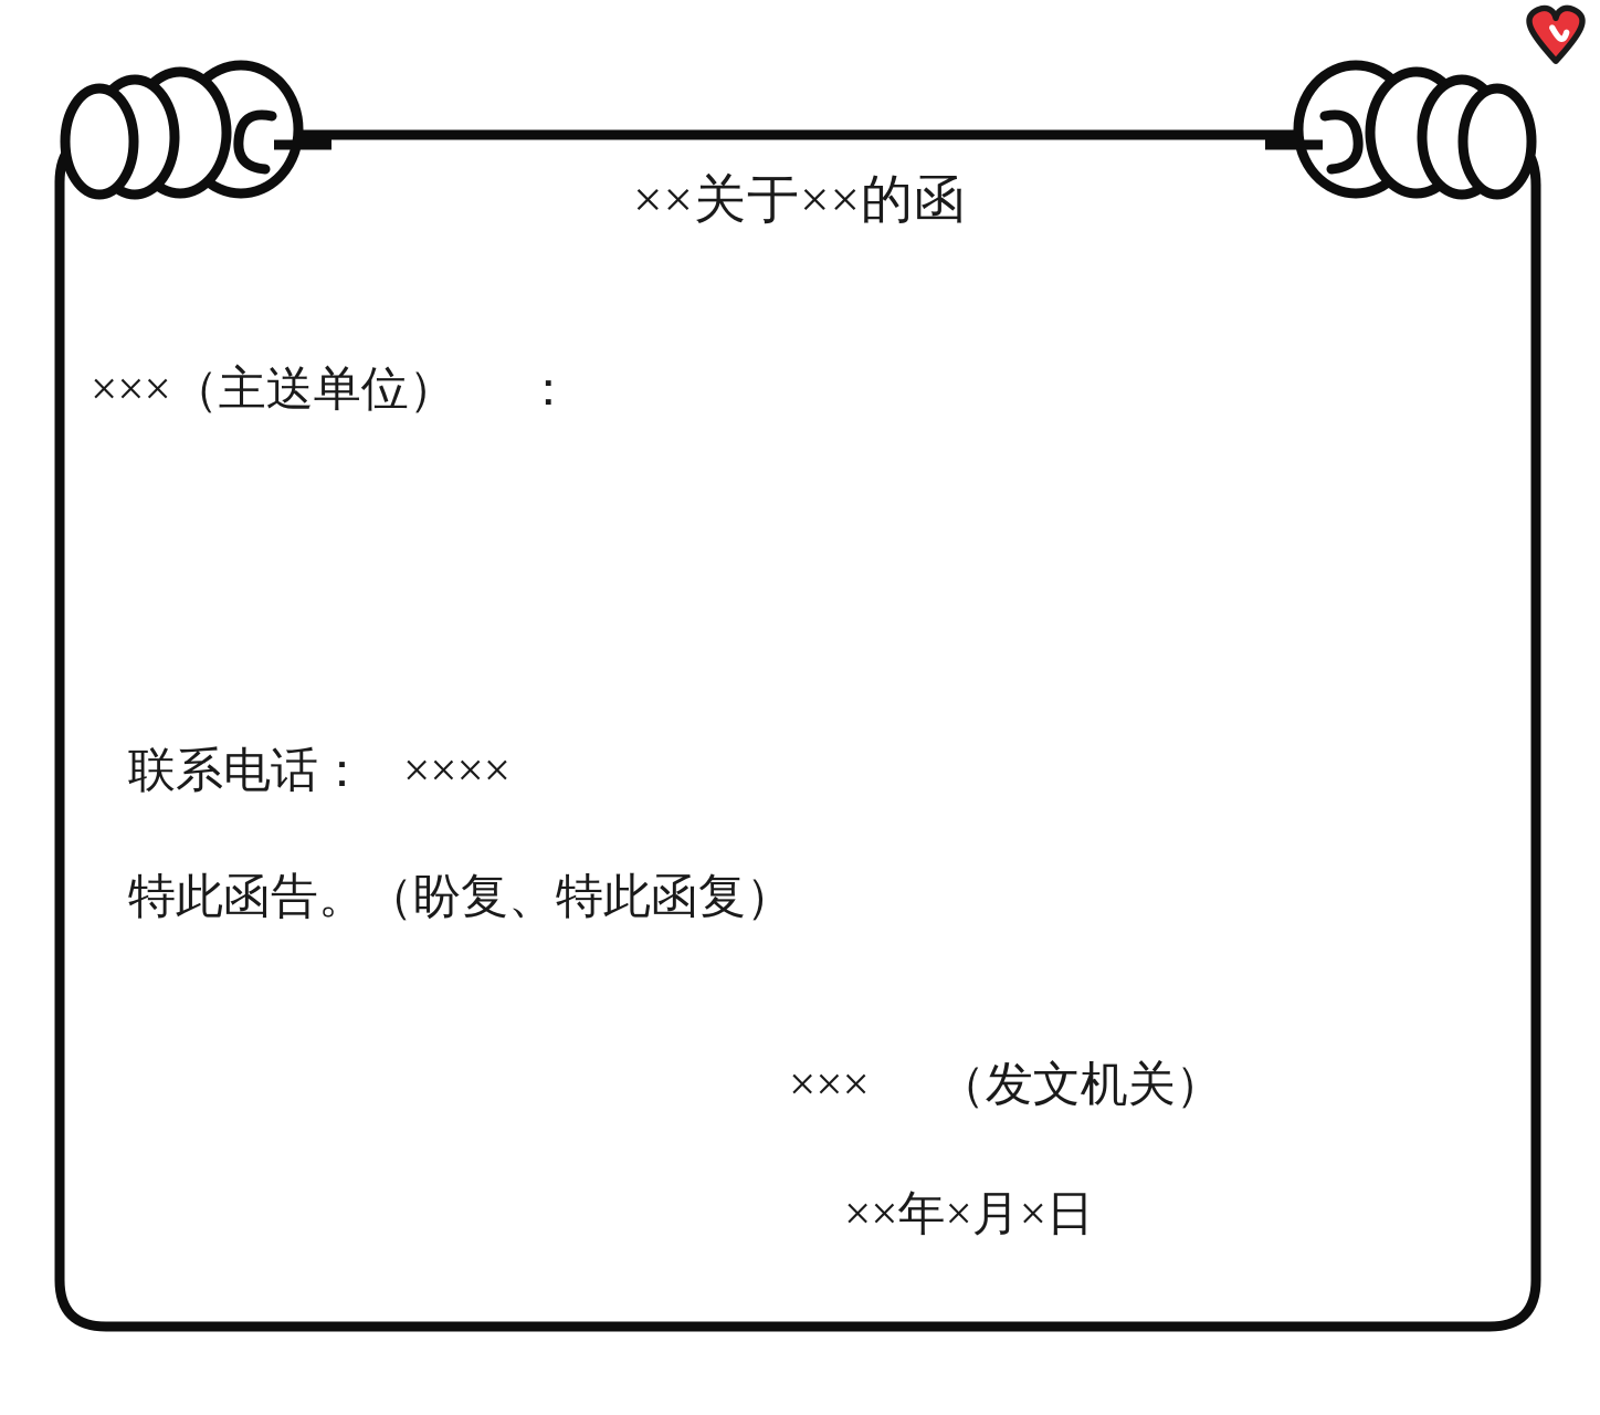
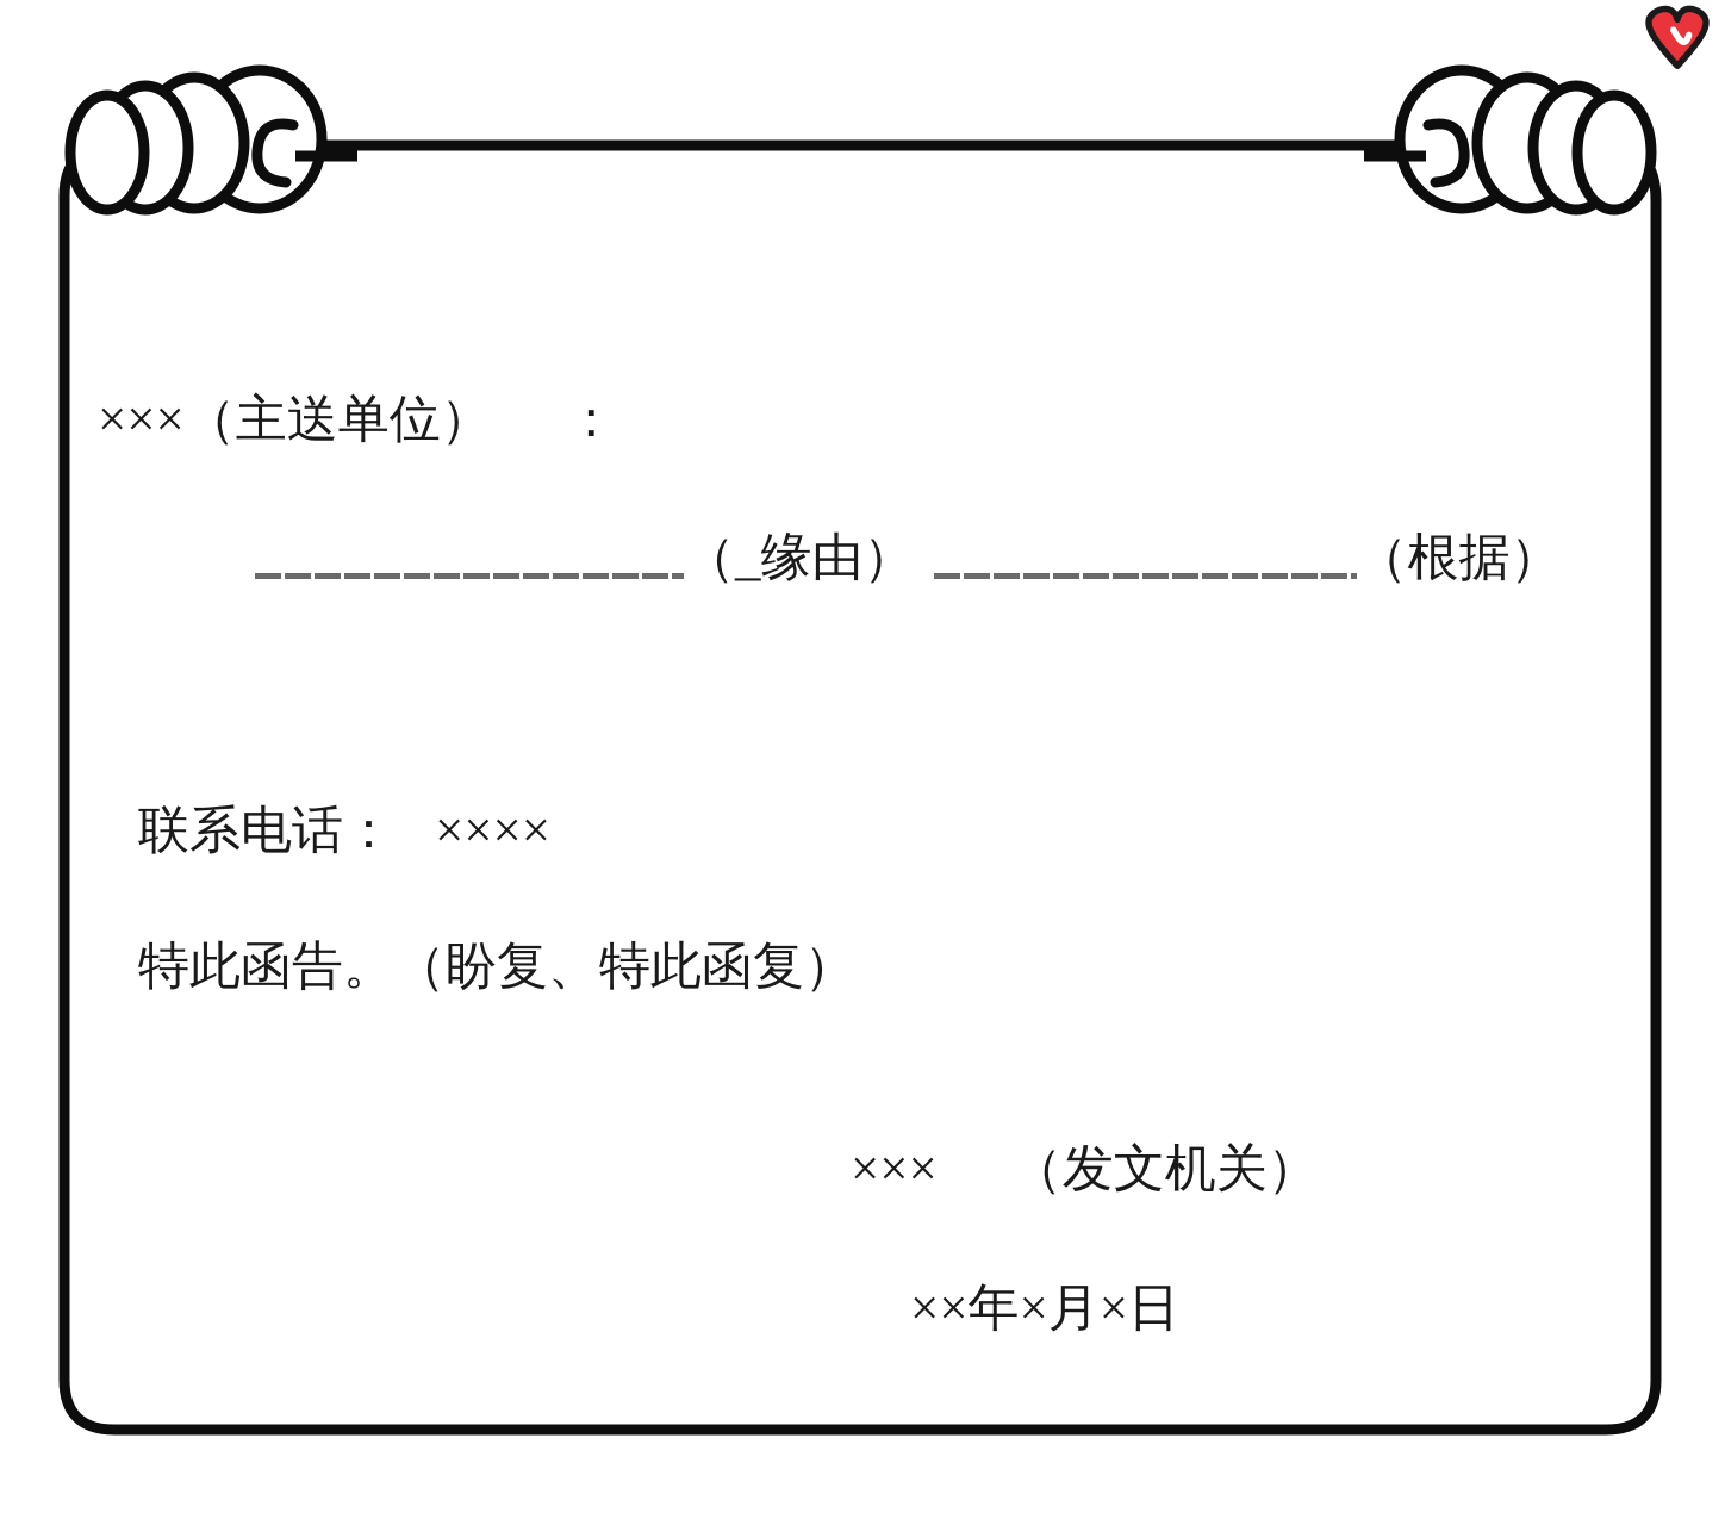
- ××关于××的函
  ×××（主送单位） ：
+ （_缘由） （根据）
  联系电话： ××××
  特此函告。（盼复、特此函复）
  ××× （发文机关）
  ××年×月×日
